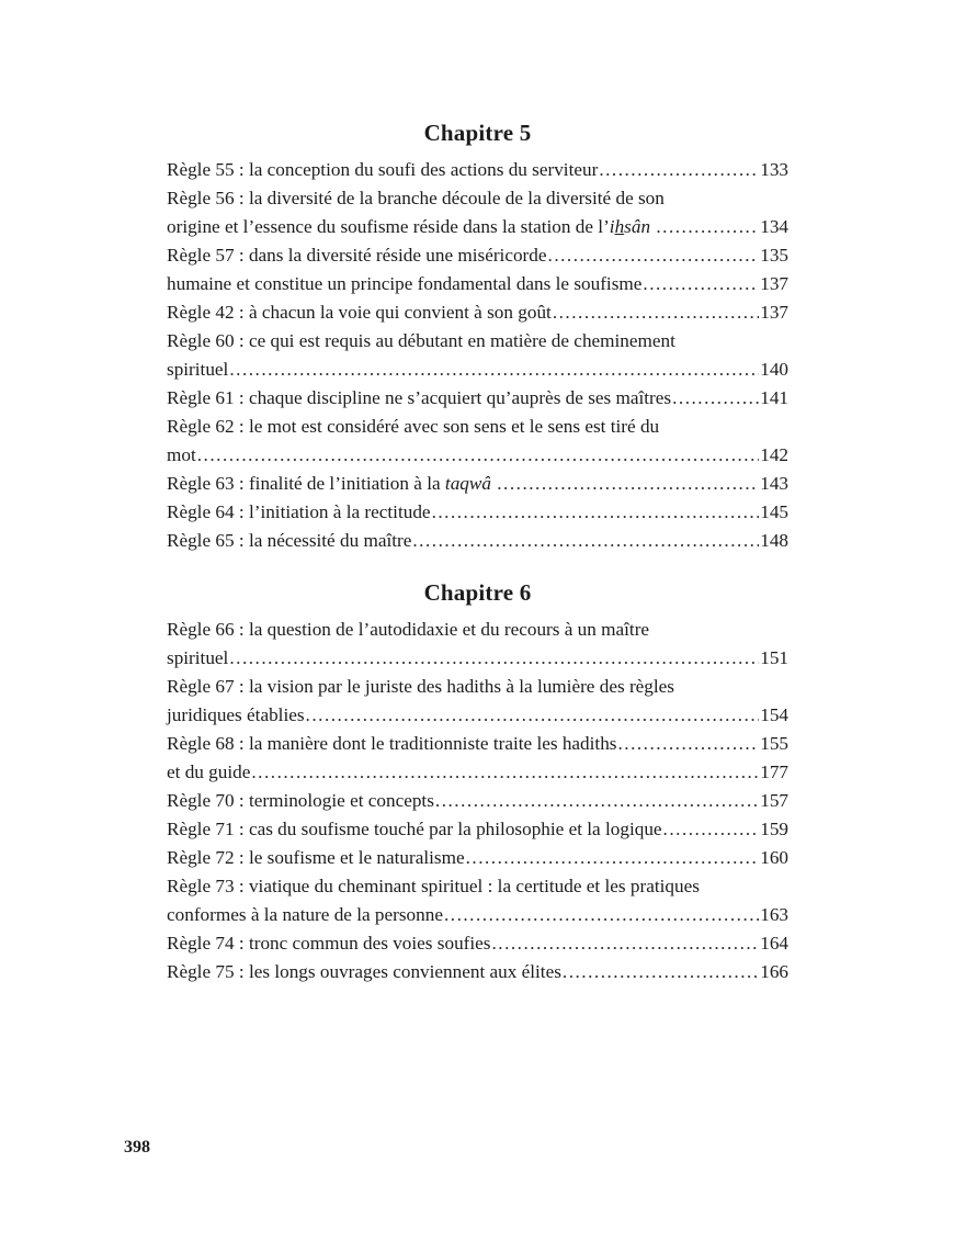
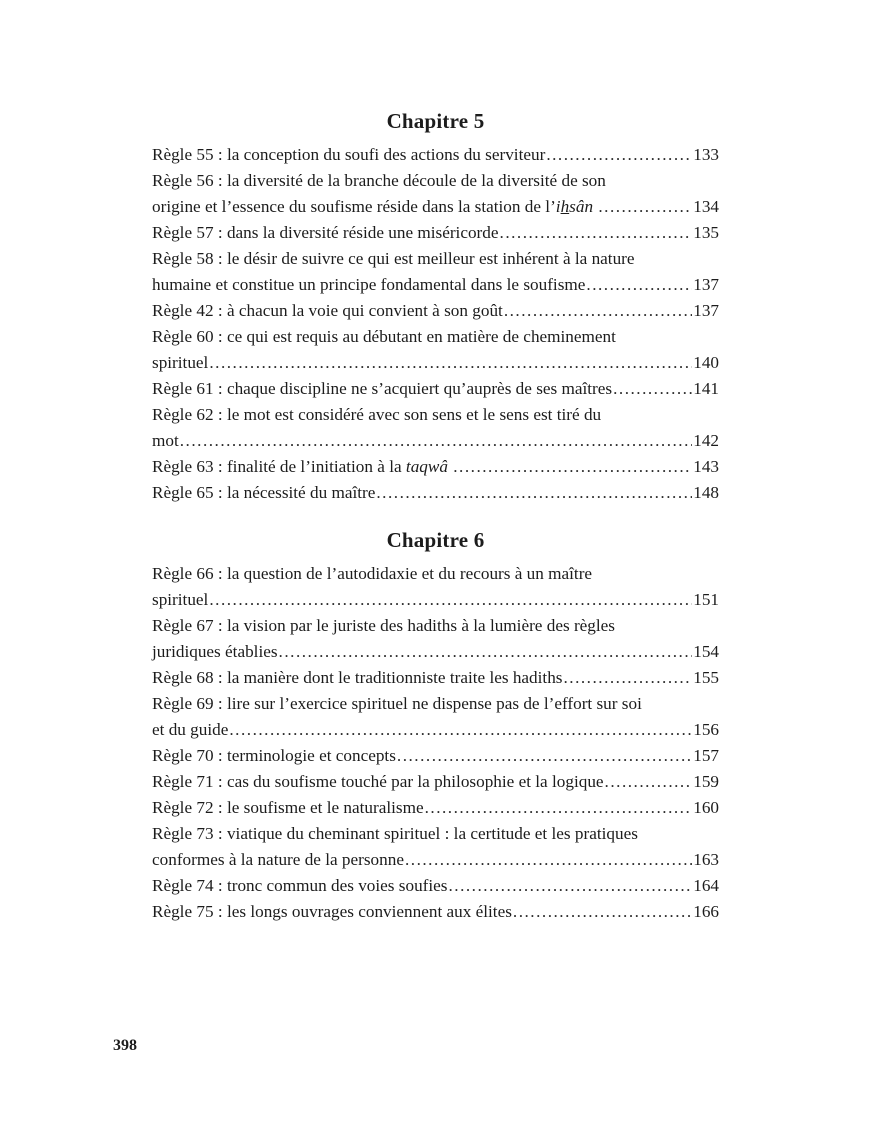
  Chapitre 5
  Règle 55 : la conception du soufi des actions du serviteur
  133
  Règle 56 : la diversité de la branche découle de la diversité de son
  origine et l’essence du soufisme réside dans la station de l’ihsân
  134
  Règle 57 : dans la diversité réside une miséricorde
  135
+ Règle 58 : le désir de suivre ce qui est meilleur est inhérent à la nature
  humaine et constitue un principe fondamental dans le soufisme
  137
  Règle 42 : à chacun la voie qui convient à son goût
  137
  Règle 60 : ce qui est requis au débutant en matière de cheminement
  spirituel
  140
  Règle 61 : chaque discipline ne s’acquiert qu’auprès de ses maîtres
  141
  Règle 62 : le mot est considéré avec son sens et le sens est tiré du
  mot
  142
  Règle 63 : finalité de l’initiation à la taqwâ
  143
- Règle 64 : l’initiation à la rectitude
- 145
  Règle 65 : la nécessité du maître
  148
  Chapitre 6
  Règle 66 : la question de l’autodidaxie et du recours à un maître
  spirituel
  151
  Règle 67 : la vision par le juriste des hadiths à la lumière des règles
  juridiques établies
  154
  Règle 68 : la manière dont le traditionniste traite les hadiths
  155
+ Règle 69 : lire sur l’exercice spirituel ne dispense pas de l’effort sur soi
  et du guide
- 177
+ 156
  Règle 70 : terminologie et concepts
  157
  Règle 71 : cas du soufisme touché par la philosophie et la logique
  159
  Règle 72 : le soufisme et le naturalisme
  160
  Règle 73 : viatique du cheminant spirituel : la certitude et les pratiques
  conformes à la nature de la personne
  163
  Règle 74 : tronc commun des voies soufies
  164
  Règle 75 : les longs ouvrages conviennent aux élites
  166
  398
